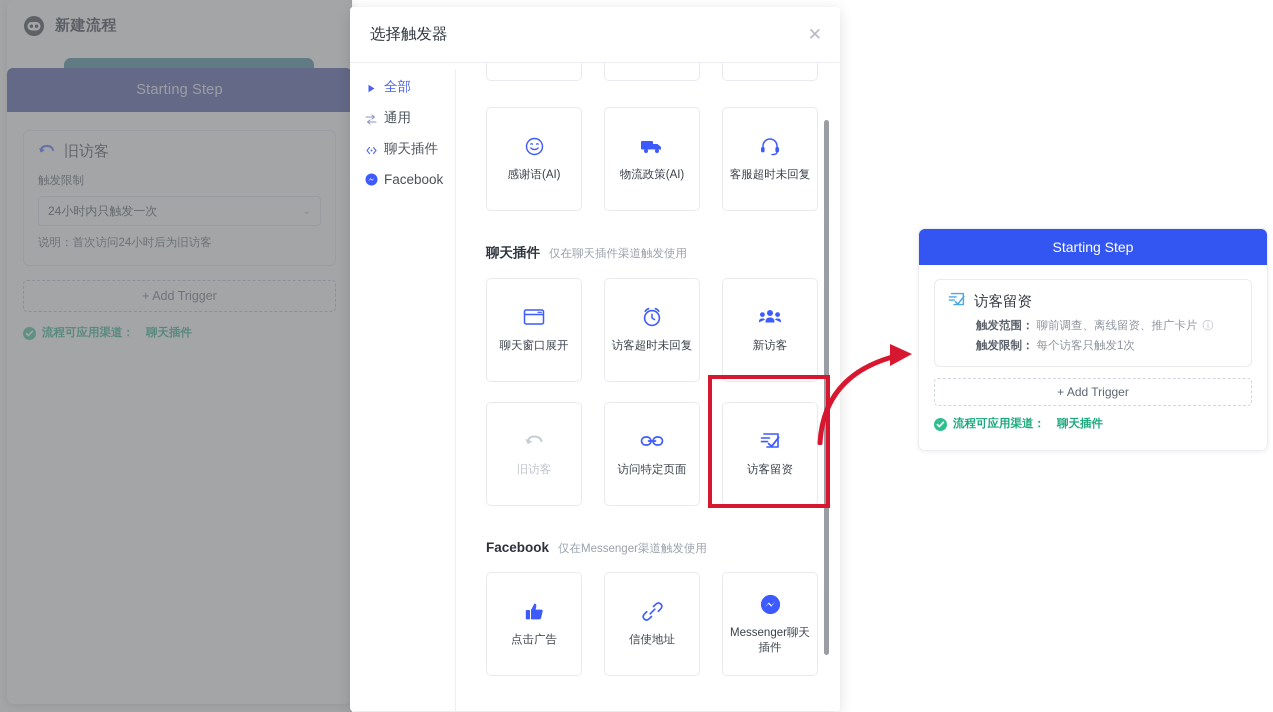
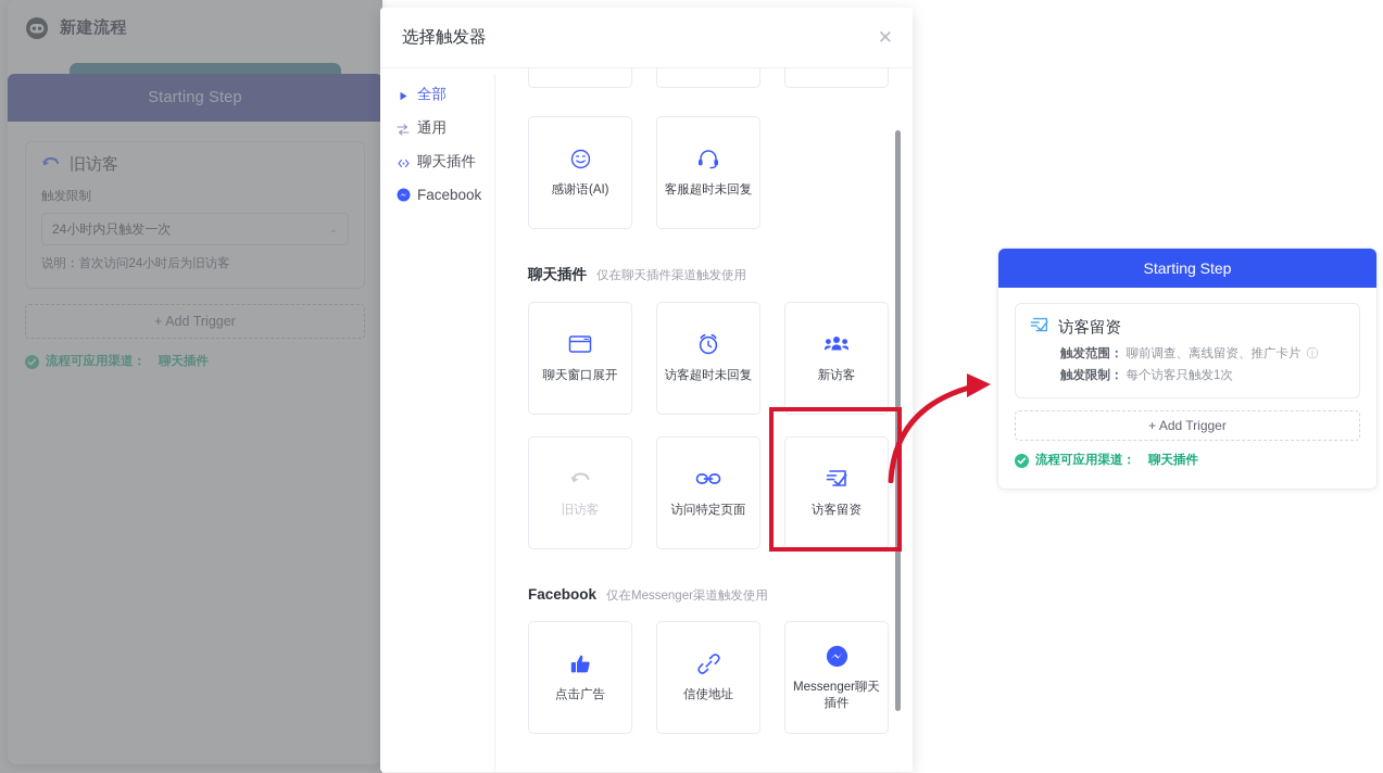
  新建流程
  Starting Step
  旧访客
  触发限制
  24小时内只触发一次
  说明：首次访问24小时后为旧访客
  + Add Trigger
  流程可应用渠道：
  聊天插件
  选择触发器
  ✕
  全部
  通用
  聊天插件
  Facebook
  感谢语(AI)
- 物流政策(AI)
  客服超时未回复
  聊天插件
  仅在聊天插件渠道触发使用
  聊天窗口展开
  访客超时未回复
  新访客
  旧访客
  访问特定页面
  访客留资
  Facebook
  仅在Messenger渠道触发使用
  点击广告
  信使地址
  Messenger聊天插件
  Starting Step
  访客留资
  触发范围：
  聊前调查、离线留资、推广卡片
  ⓘ
  触发限制：
  每个访客只触发1次
  + Add Trigger
  流程可应用渠道：
  聊天插件
